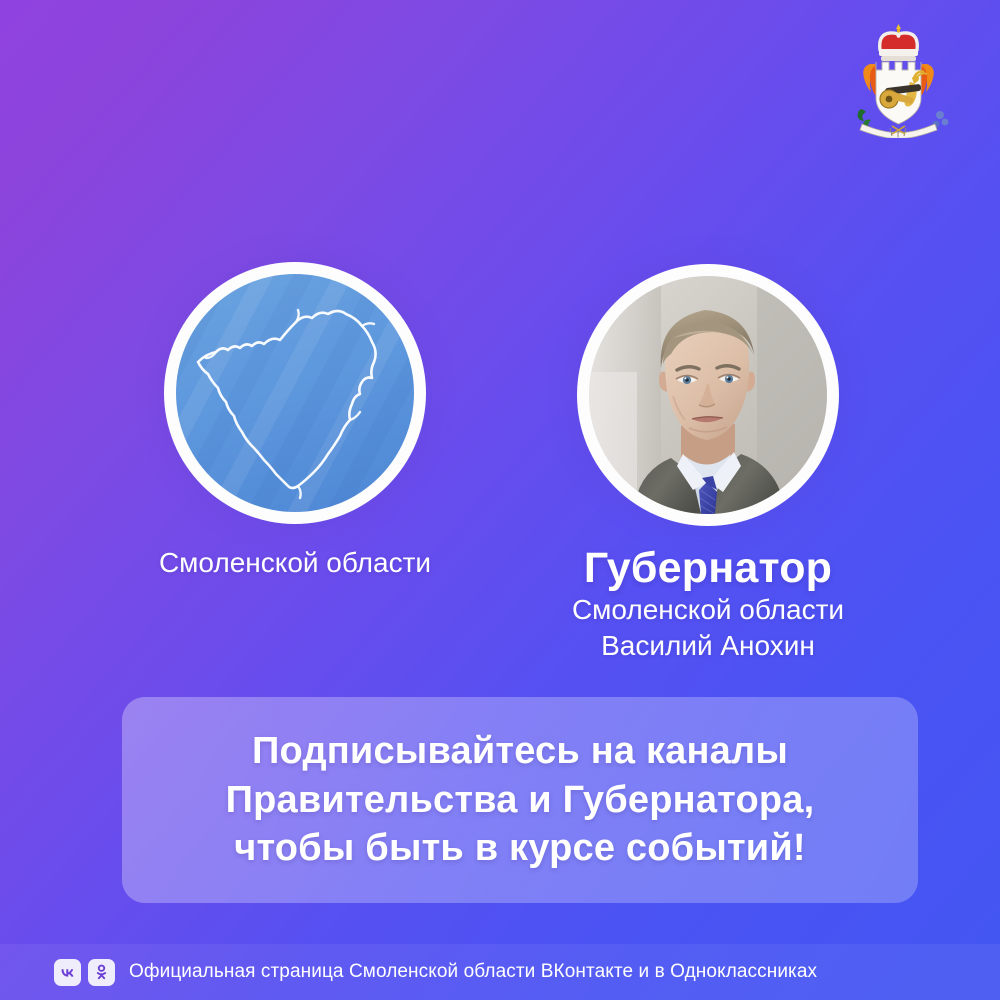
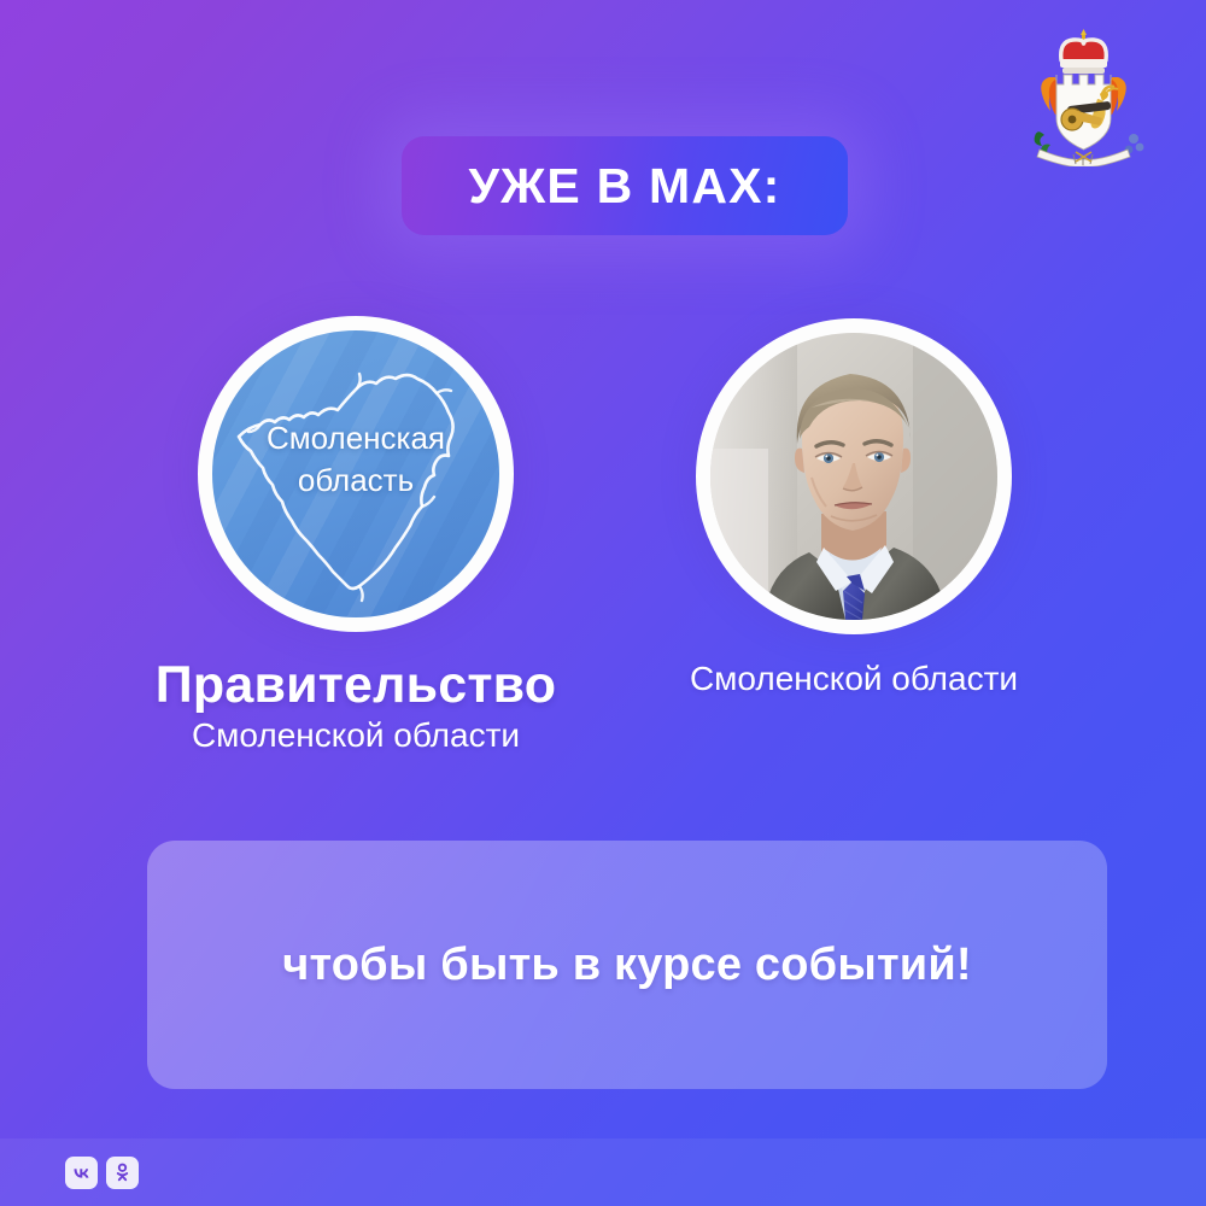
+ УЖЕ В MAX:
+ Смоленская
+ область
+ Правительство
  Смоленской области
- Губернатор
  Смоленской области
- Василий Анохин
- Подписывайтесь на каналы
- Правительства и Губернатора,
  чтобы быть в курсе событий!
- Официальная страница Смоленской области ВКонтакте и в Одноклассниках
